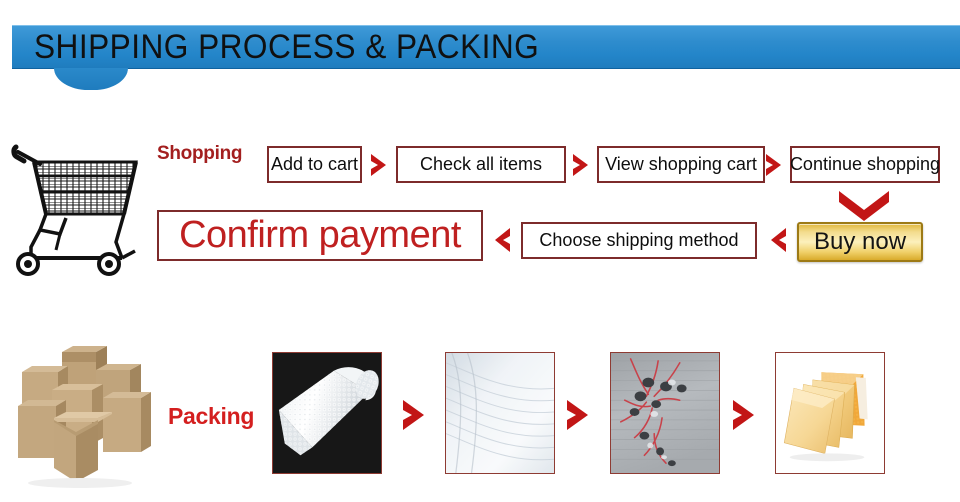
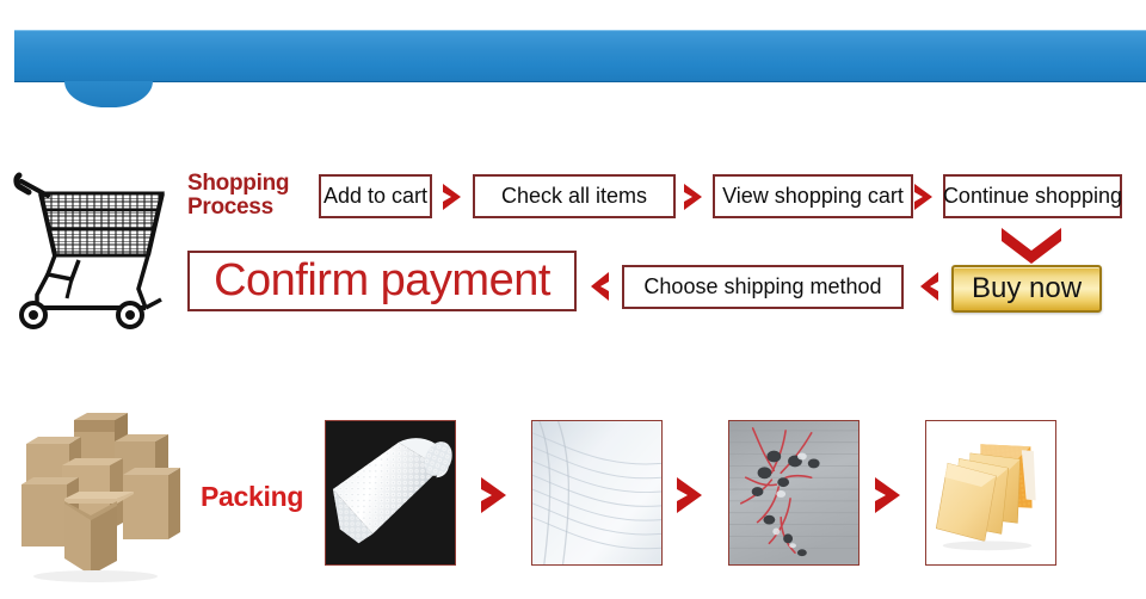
- SHIPPING PROCESS & PACKING
  Shopping
+ Process
  Add to cart
  Check all items
  View shopping cart
  Continue shopping
  Confirm payment
  Choose shipping method
  Buy now
  Packing
